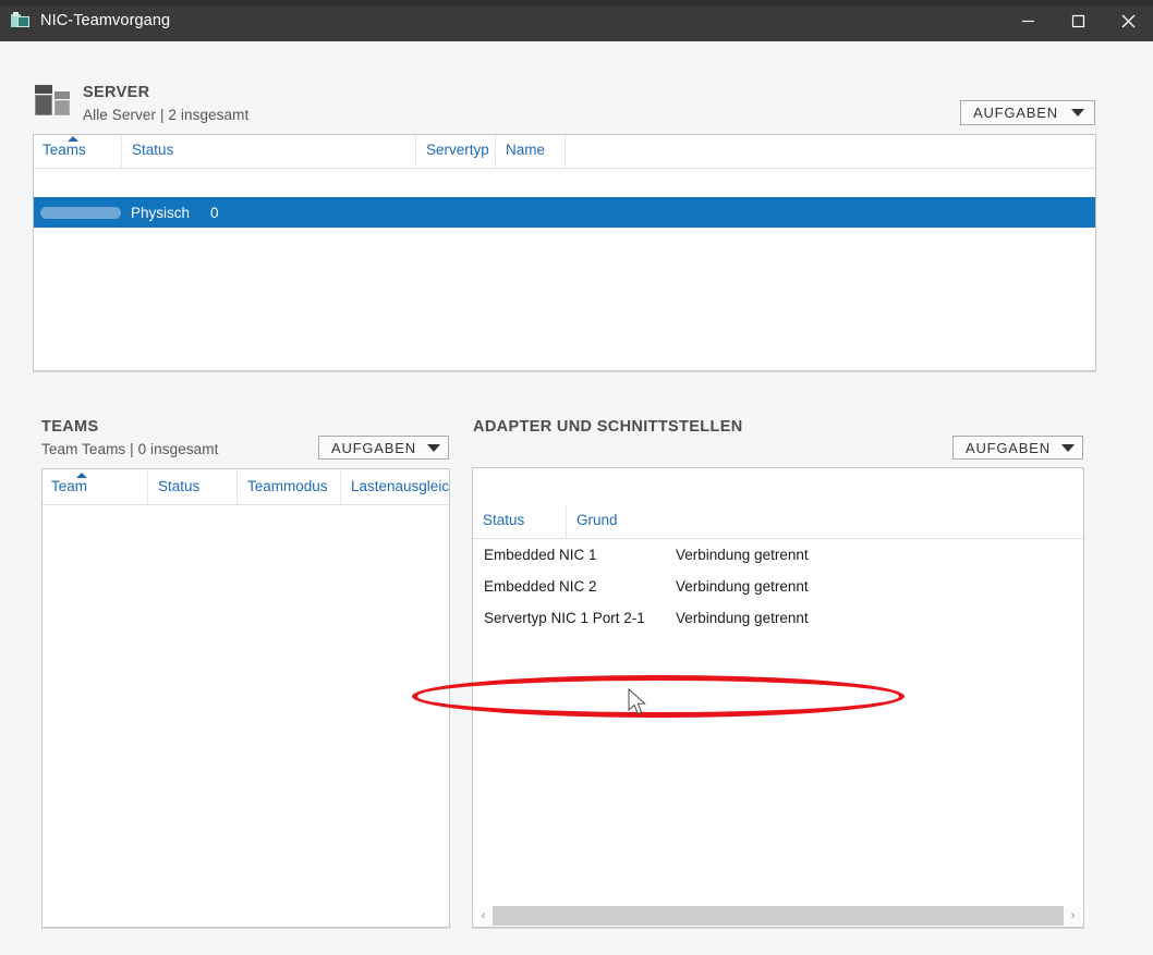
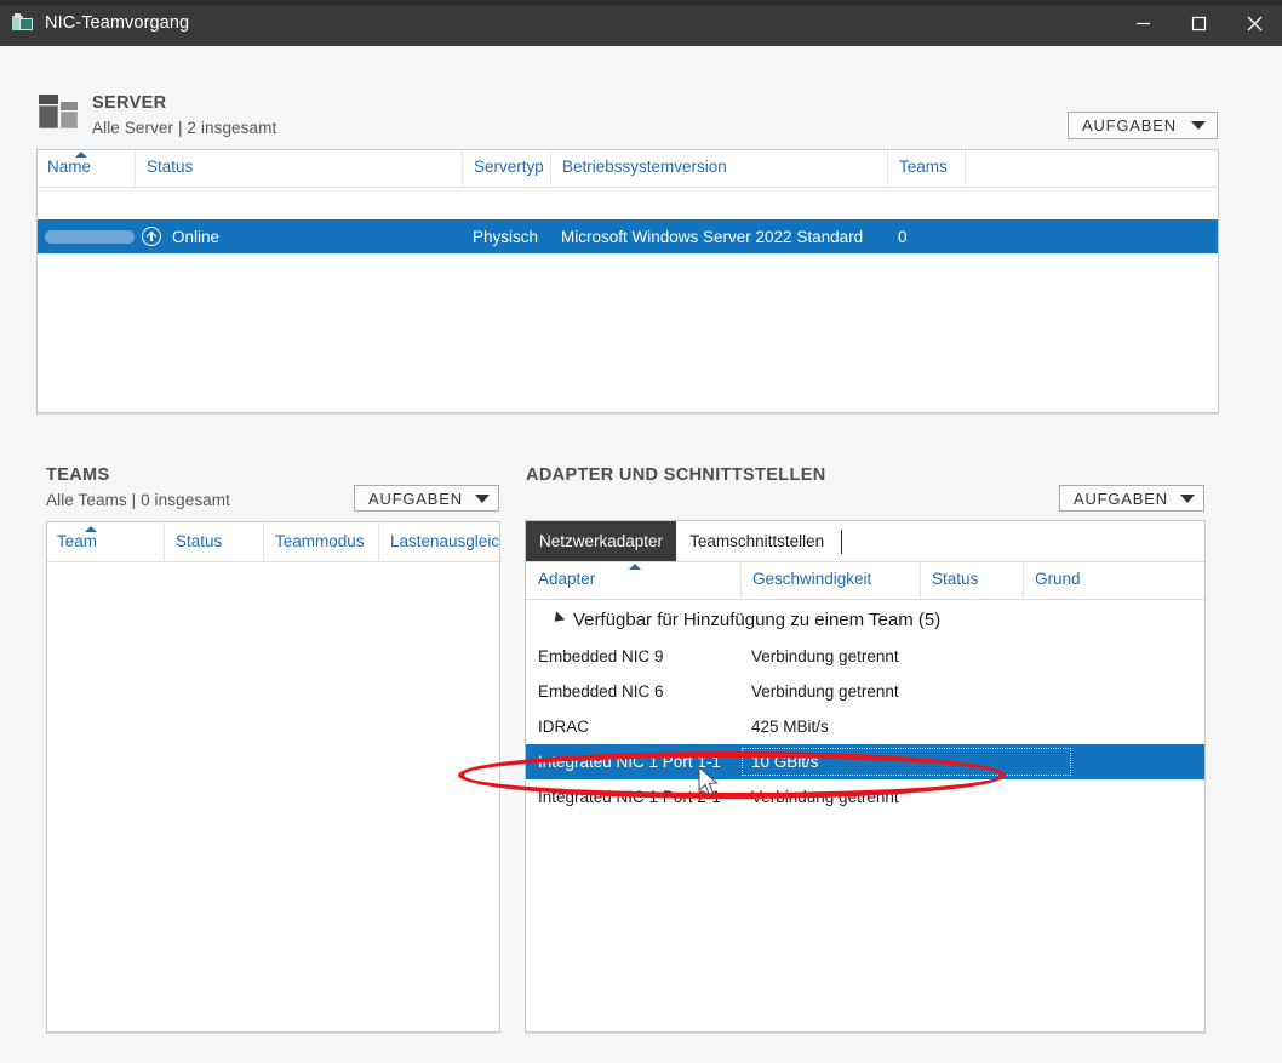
  NIC-Teamvorgang
  SERVER
  Alle Server | 2 insgesamt
  AUFGABEN
- Teams
+ Name
  Status
  Servertyp
+ Betriebssystemversion
- Name
+ Teams
+ Online
  Physisch
+ Microsoft Windows Server 2022 Standard
  0
  TEAMS
- Team Teams | 0 insgesamt
+ Alle Teams | 0 insgesamt
  AUFGABEN
  Team
  Status
  Teammodus
  Lastenausgleic
  ADAPTER UND SCHNITTSTELLEN
  AUFGABEN
+ Netzwerkadapter
+ Teamschnittstellen
+ Adapter
+ Geschwindigkeit
  Status
  Grund
+ Verfügbar für Hinzufügung zu einem Team (5)
- Embedded NIC 1
+ Embedded NIC 9
  Verbindung getrennt
- Embedded NIC 2
+ Embedded NIC 6
  Verbindung getrennt
+ IDRAC
+ 425 MBit/s
+ Integrated NIC 1 Port 1-1
+ 10 GBit/s
- Servertyp NIC 1 Port 2-1
+ Integrated NIC 1 Port 2-1
  Verbindung getrennt
- ‹
- ›
